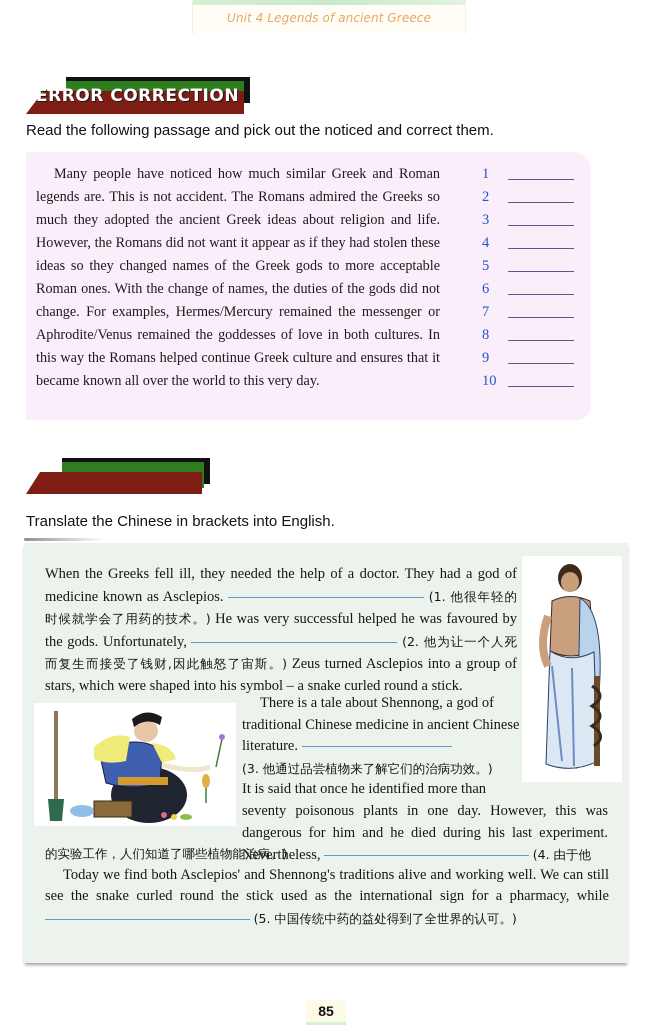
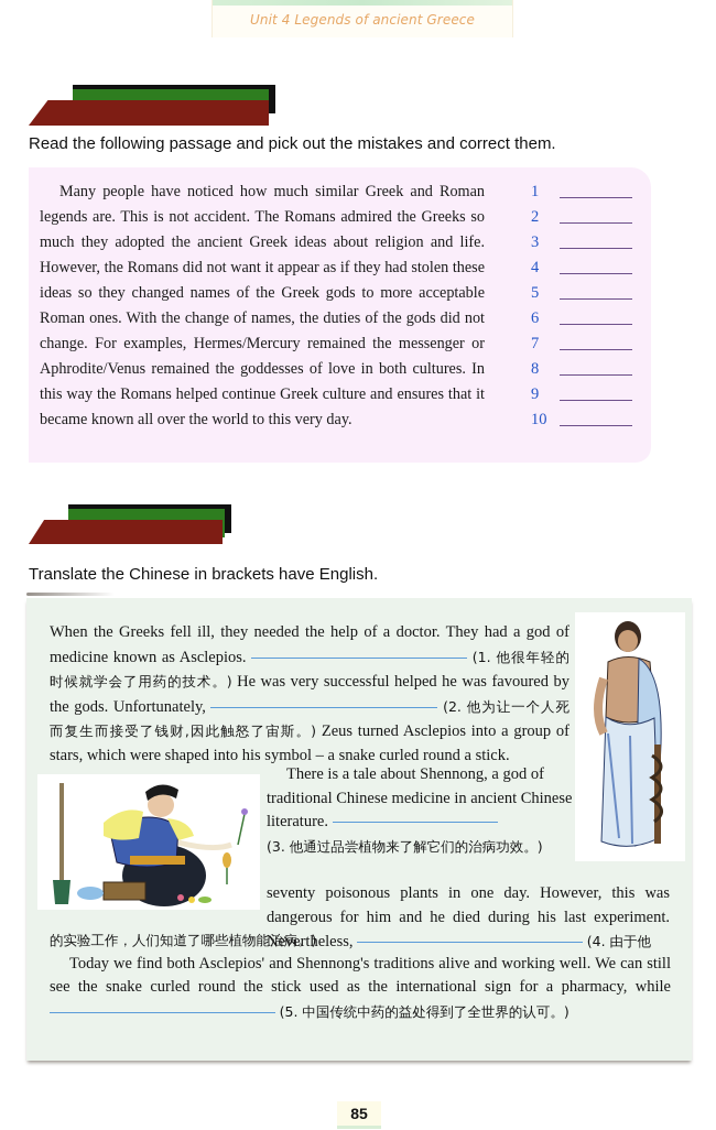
  Unit 4 Legends of ancient Greece
- ERROR CORRECTION
- Read the following passage and pick out the noticed and correct them.
+ Read the following passage and pick out the mistakes and correct them.
  Many people have noticed how much similar Greek and Roman legends are. This is not accident. The Romans admired the Greeks so much they adopted the ancient Greek ideas about religion and life. However, the Romans did not want it appear as if they had stolen these ideas so they changed names of the Greek gods to more acceptable Roman ones. With the change of names, the duties of the gods did not change. For examples, Hermes/Mercury remained the messenger or Aphrodite/Venus remained the goddesses of love in both cultures. In this way the Romans helped continue Greek culture and ensures that it became known all over the world to this very day.
  1
  2
  3
  4
  5
  6
  7
  8
  9
  10
- Translate the Chinese in brackets into English.
+ Translate the Chinese in brackets have English.
  When the Greeks fell ill, they needed the help of a doctor. They had a god of medicine known as Asclepios. (1. 他很年轻的时候就学会了用药的技术。) He was very successful helped he was favoured by the gods. Unfortunately, (2. 他为让一个人死而复生而接受了钱财,因此触怒了宙斯。) Zeus turned Asclepios into a group of stars, which were shaped into his symbol – a snake curled round a stick.
  There is a tale about Shennong, a god of traditional Chinese medicine in ancient Chinese literature.
  (3. 他通过品尝植物来了解它们的治病功效。)
- It is said that once he identified more than
  seventy poisonous plants in one day. However, this was dangerous for him and he died during his last experiment. Nevertheless, (4. 由于他
  的实验工作，人们知道了哪些植物能治病。)
  Today we find both Asclepios' and Shennong's traditions alive and working well. We can still see the snake curled round the stick used as the international sign for a pharmacy, while (5. 中国传统中药的益处得到了全世界的认可。)
  85
